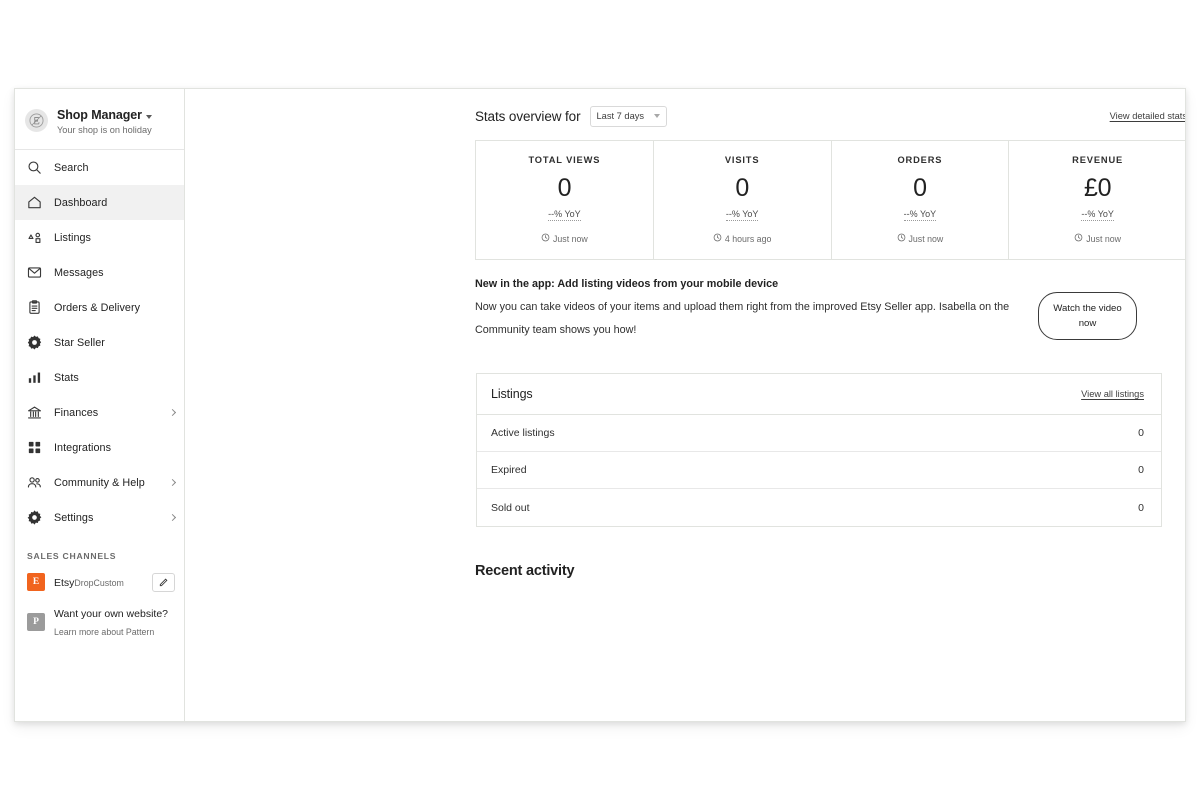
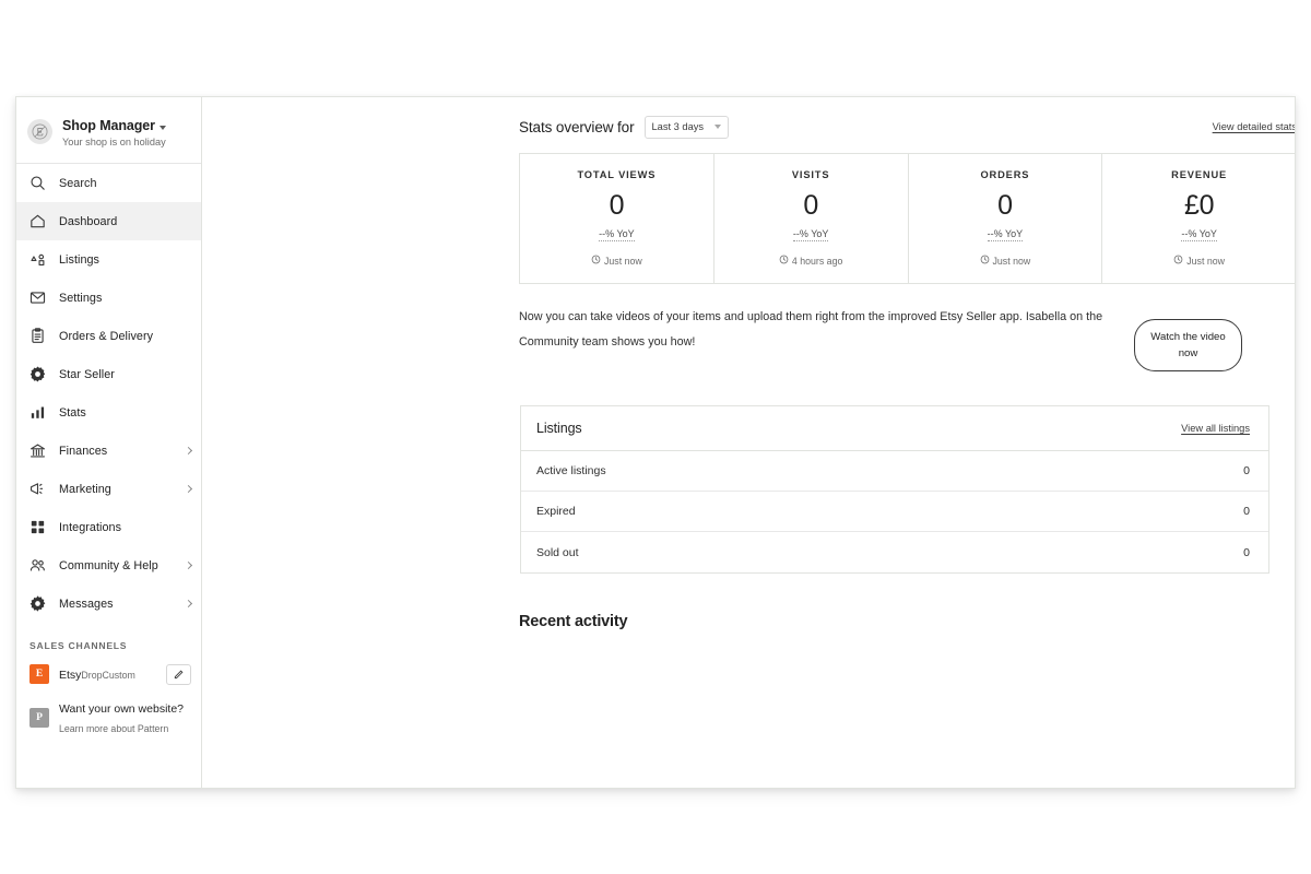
  Shop Manager
  Your shop is on holiday
  Search
  Dashboard
  Listings
- Messages
+ Settings
  Orders & Delivery
  Star Seller
  Stats
  Finances
+ Marketing
  Integrations
  Community & Help
- Settings
+ Messages
  SALES CHANNELS
  E
  EtsyDropCustom
  P
  Want your own website?Learn more about Pattern
  Stats overview for
- Last 7 days
+ Last 3 days
  View detailed stats
  TOTAL VIEWS
  0
  --% YoY
  Just now
  VISITS
  0
  --% YoY
  4 hours ago
  ORDERS
  0
  --% YoY
  Just now
  REVENUE
  £0
  --% YoY
  Just now
- New in the app: Add listing videos from your mobile device
  Now you can take videos of your items and upload them right from the improved Etsy Seller app. Isabella on the Community team shows you how!
  Watch the video now
  Listings
  View all listings
  Active listings
  0
  Expired
  0
  Sold out
  0
  Recent activity
